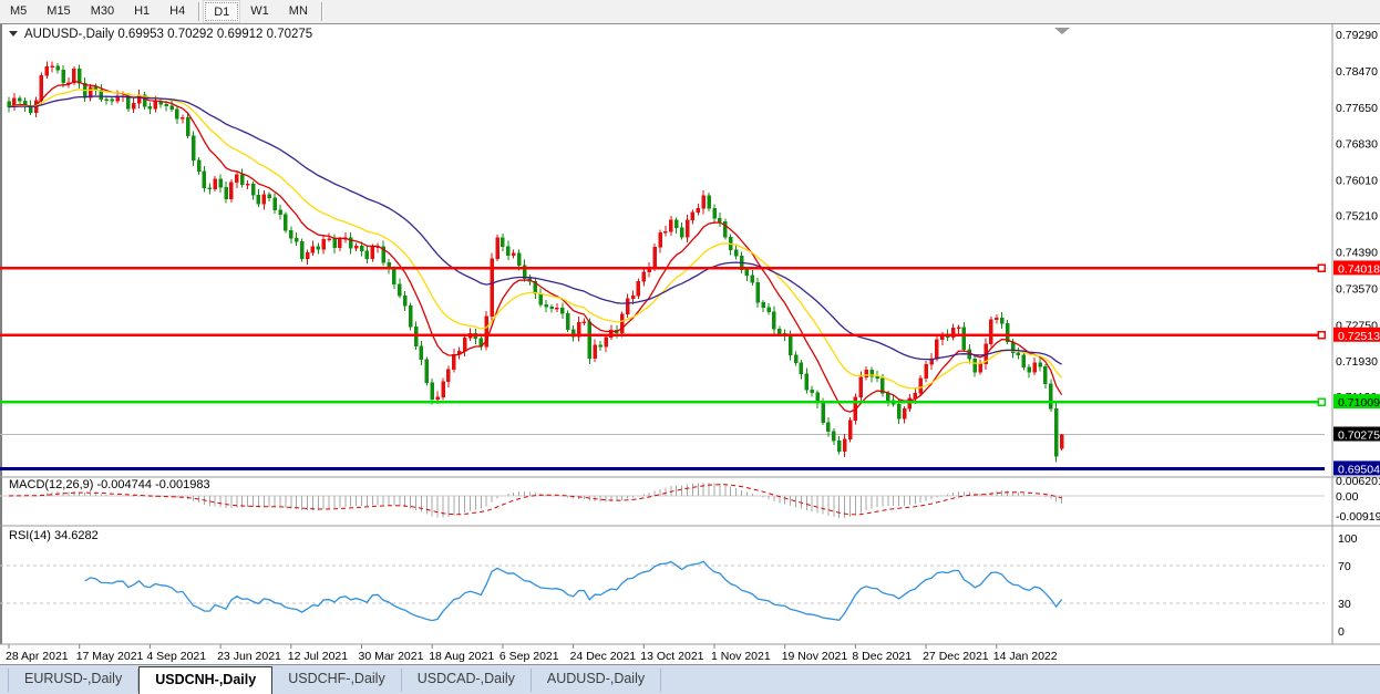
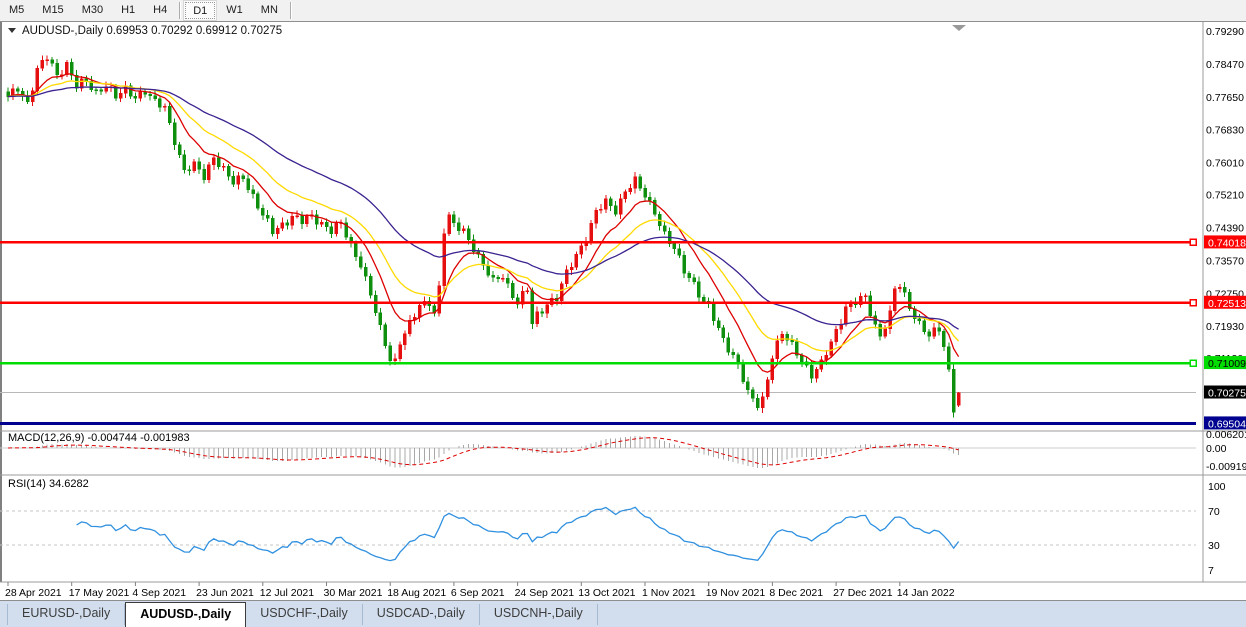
  M5
  M15
  M30
  H1
  H4
  D1
  W1
  MN
  0.79290
  0.78470
  0.77650
  0.76830
  0.76010
  0.75210
  0.74390
  0.73570
  0.72750
  0.71930
  0.00620
  0.00
  -0.00919
  100
  70
  30
- 0
+ 7
  0.74018
  0.72513
  0.71009
  0.69504
  0.70275
  AUDUSD-,Daily 0.69953 0.70292 0.69912 0.70275
  MACD(12,26,9) -0.004744 -0.001983
  RSI(14) 34.6282
  28 Apr 2021
  17 May 2021
  4 Sep 2021
  23 Jun 2021
  12 Jul 2021
  30 Mar 2021
  18 Aug 2021
  6 Sep 2021
- 24 Dec 2021
+ 24 Sep 2021
  13 Oct 2021
  1 Nov 2021
  19 Nov 2021
  8 Dec 2021
  27 Dec 2021
  14 Jan 2022
  EURUSD-,Daily
- USDCNH-,Daily
+ AUDUSD-,Daily
  USDCHF-,Daily
  USDCAD-,Daily
- AUDUSD-,Daily
+ USDCNH-,Daily
